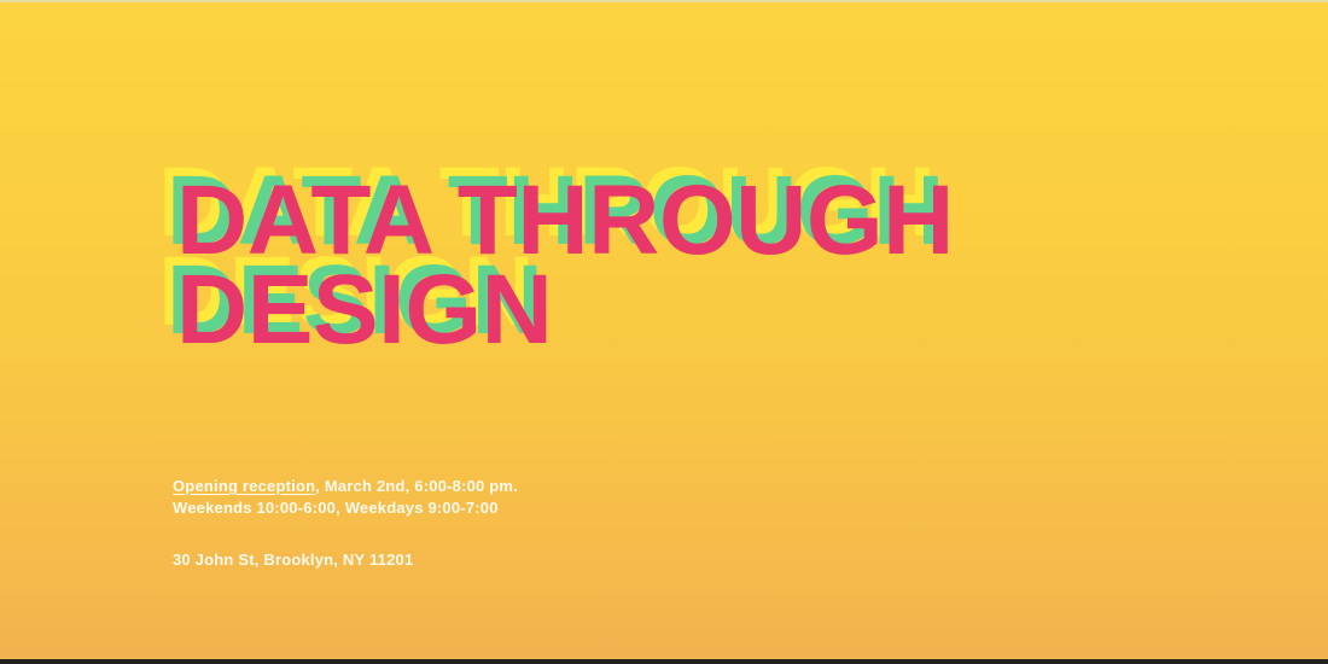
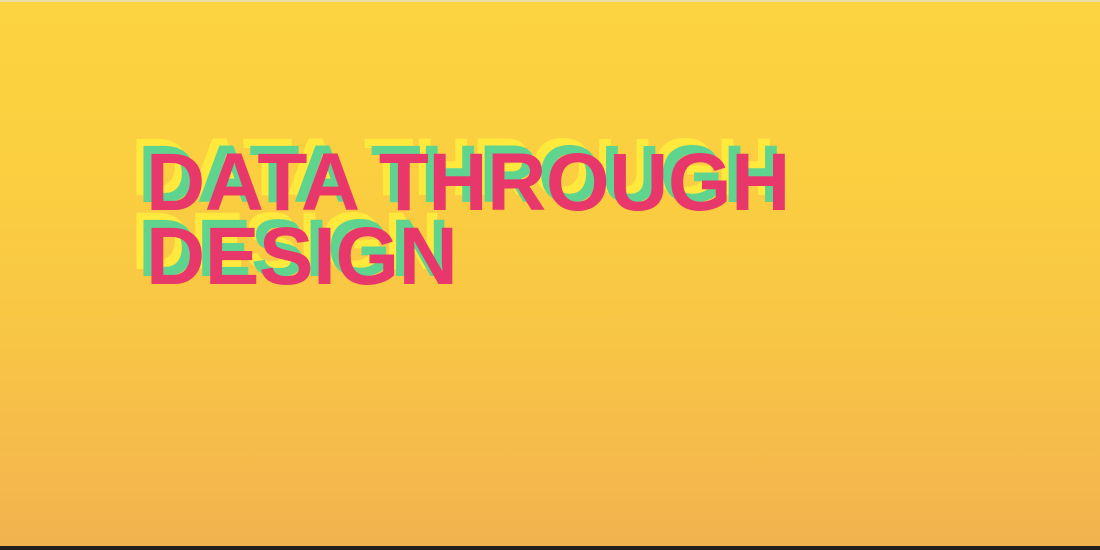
  DATA THROUGH
  DESIGN
  DATA THROUGH
  DESIGN
- Opening reception, March 2nd, 6:00-8:00 pm.
- Weekends 10:00-6:00, Weekdays 9:00-7:00
- 30 John St, Brooklyn, NY 11201
